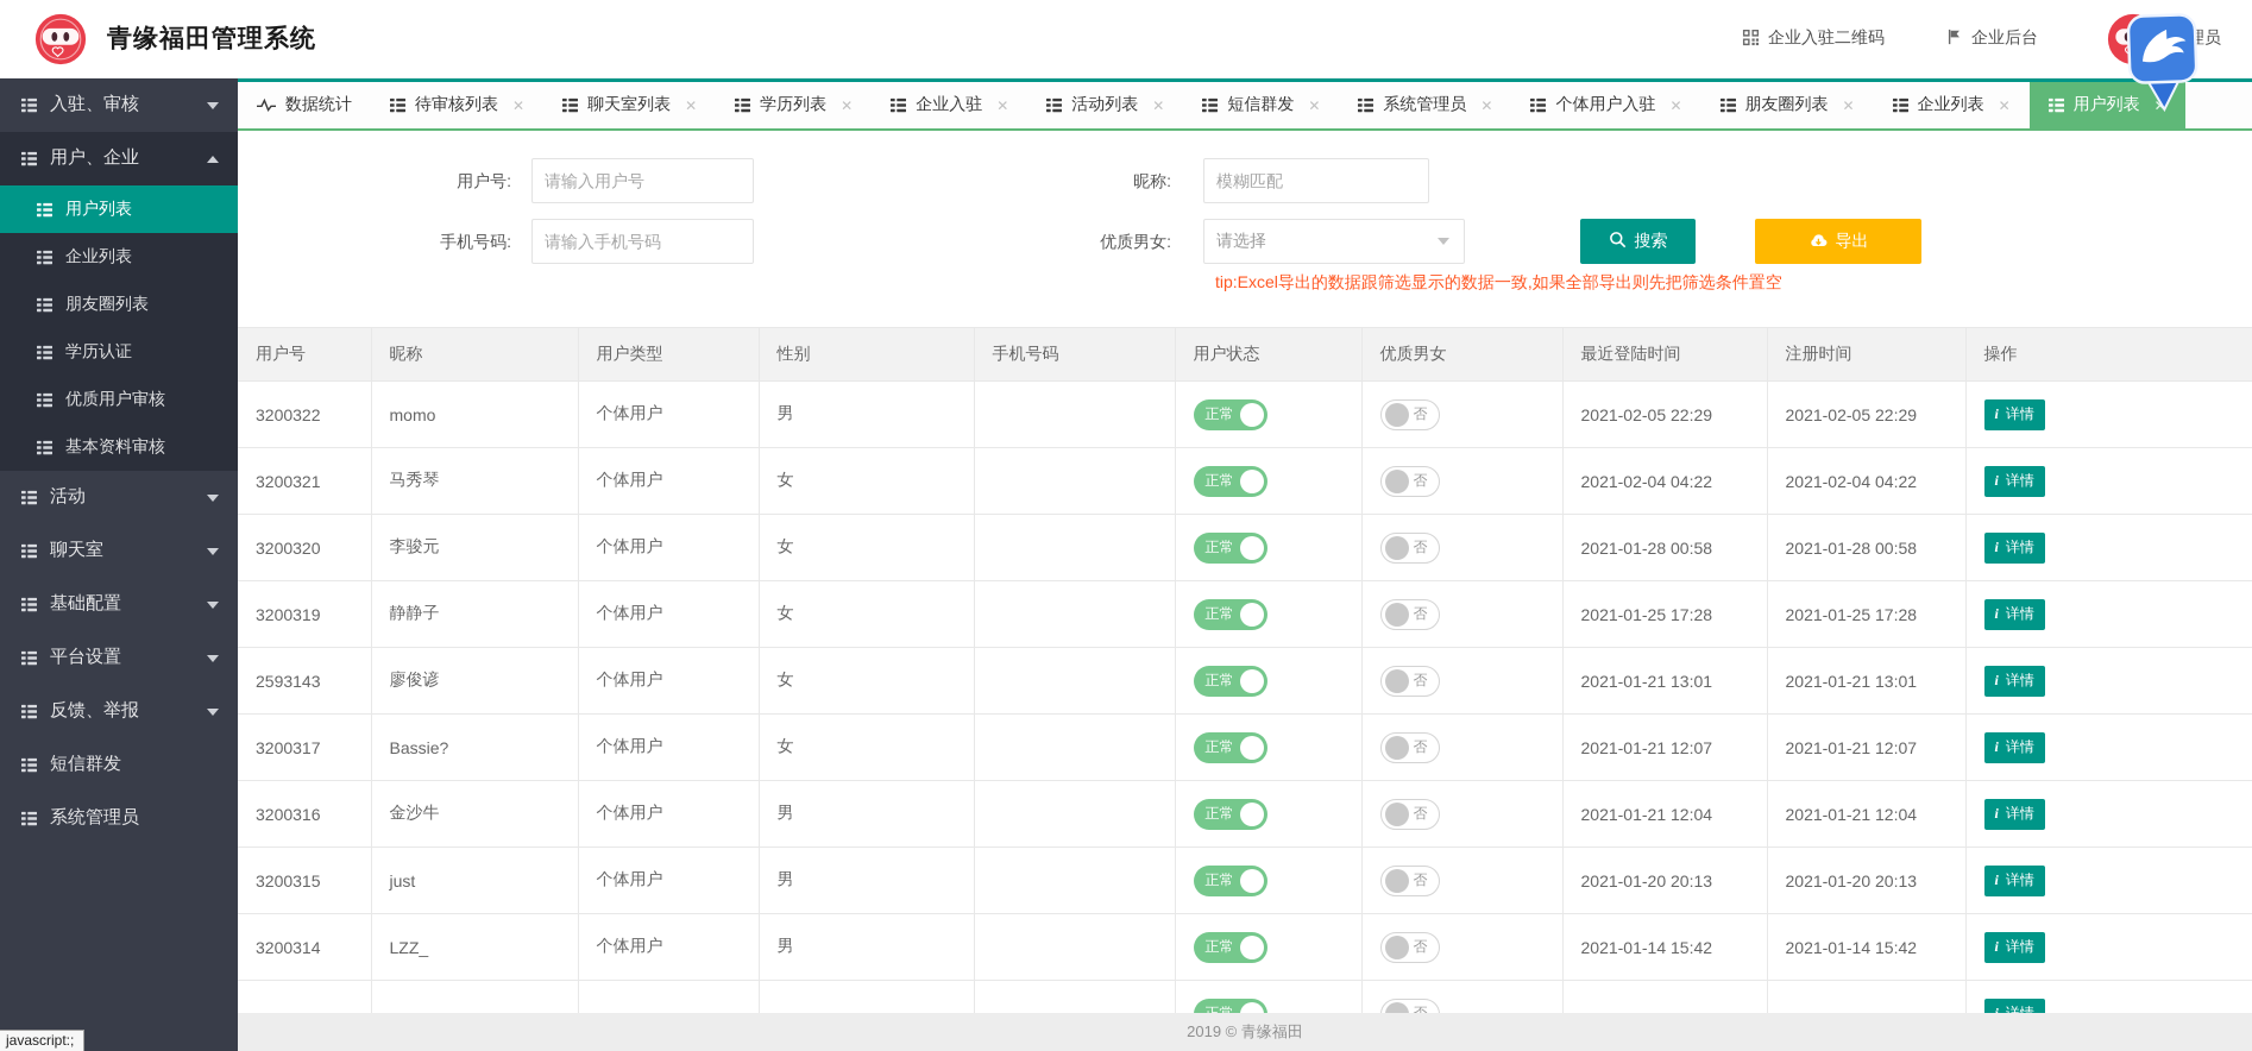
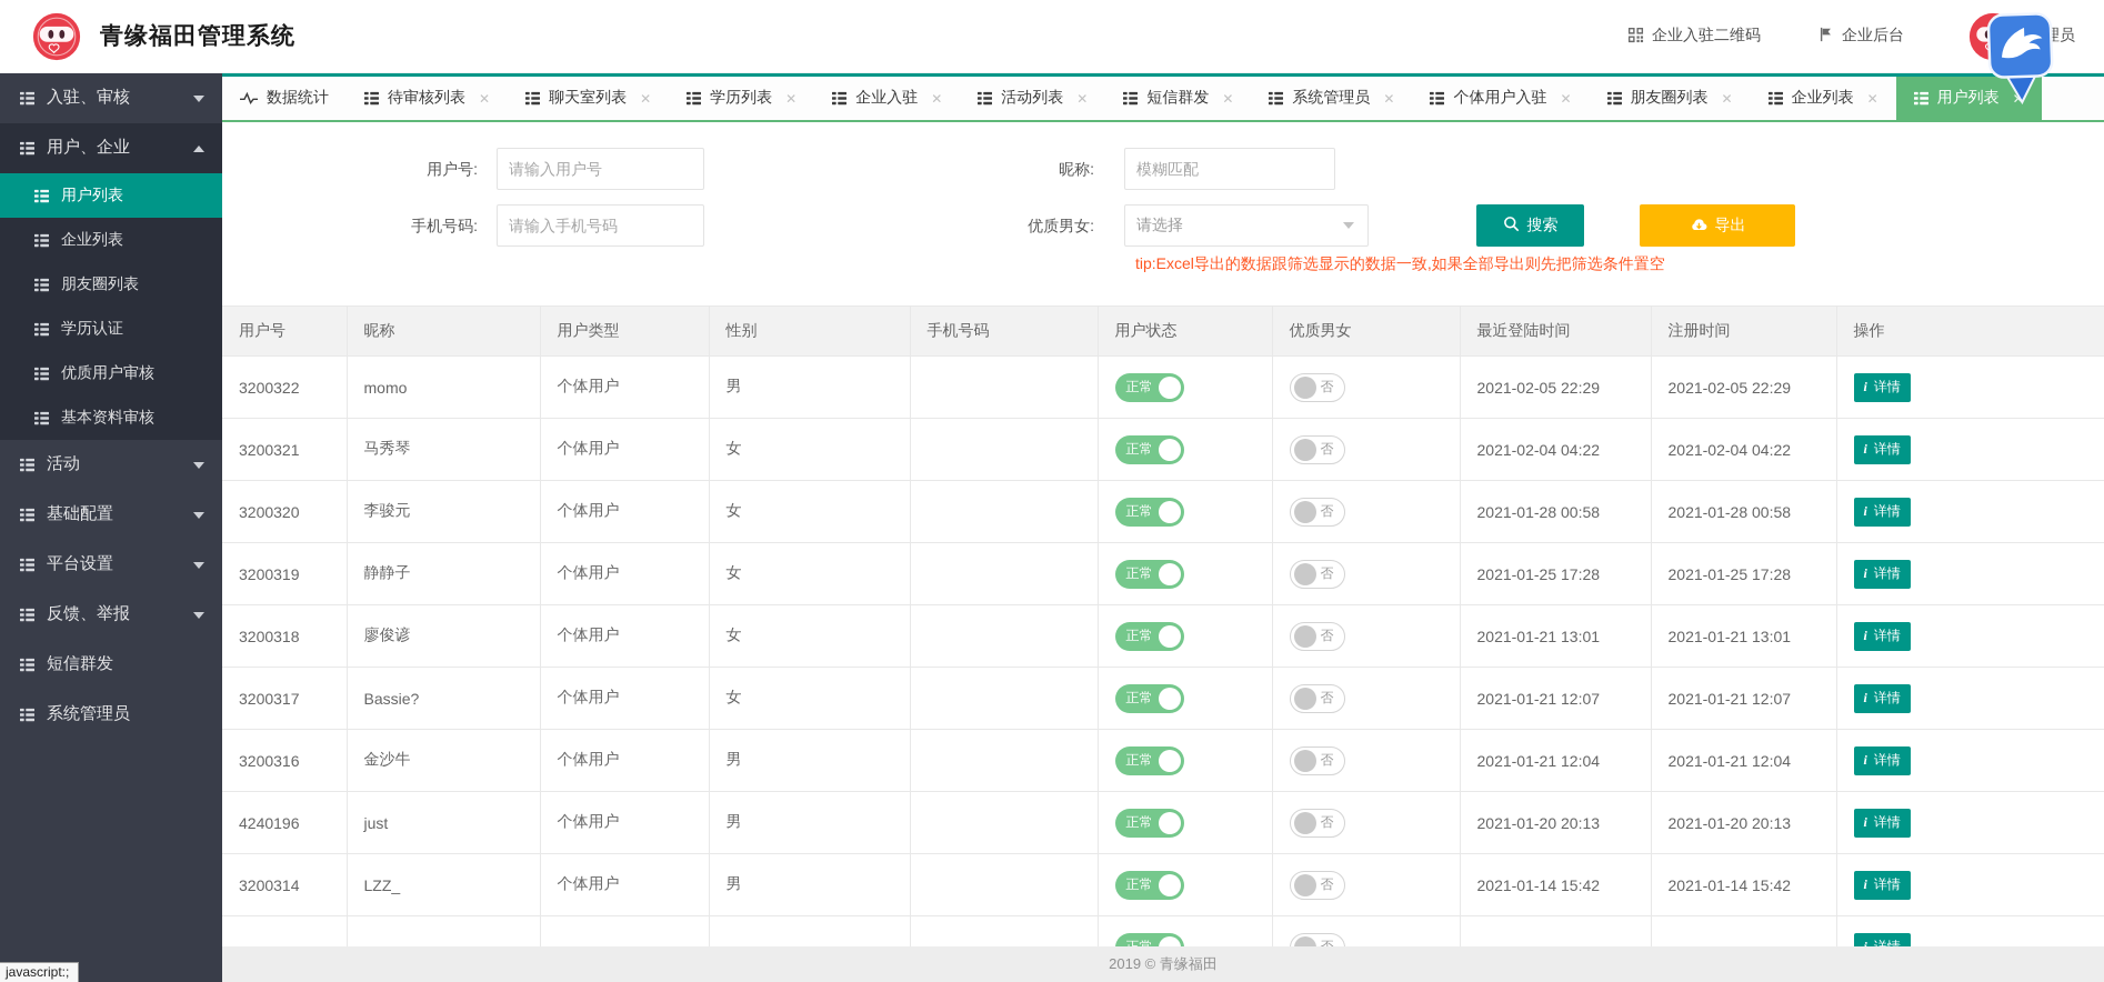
  青缘福田管理系统
  企业入驻二维码
  企业后台
  入驻、审核
  用户、企业
  用户列表
  企业列表
  朋友圈列表
  学历认证
  优质用户审核
  基本资料审核
  活动
- 聊天室
  基础配置
  平台设置
  反馈、举报
  短信群发
  系统管理员
  数据统计
  待审核列表
  ✕
  聊天室列表
  ✕
  学历列表
  ✕
  企业入驻
  ✕
  活动列表
  ✕
  短信群发
  ✕
  系统管理员
  ✕
  个体用户入驻
  ✕
  朋友圈列表
  ✕
  企业列表
  ✕
  用户列表
  ✕
  用户号:
  请输入用户号
  昵称:
  模糊匹配
  手机号码:
  请输入手机号码
  优质男女:
  请选择
  搜索
  导出
  tip:Excel导出的数据跟筛选显示的数据一致,如果全部导出则先把筛选条件置空
  用户号	昵称	用户类型	性别	手机号码	用户状态	优质男女	最近登陆时间	注册时间	操作
  3200322	momo	个体用户	男		正常	否	2021-02-05 22:29	2021-02-05 22:29	i 详情
  3200321	马秀琴	个体用户	女		正常	否	2021-02-04 04:22	2021-02-04 04:22	i 详情
  3200320	李骏元	个体用户	女		正常	否	2021-01-28 00:58	2021-01-28 00:58	i 详情
  3200319	静静子	个体用户	女		正常	否	2021-01-25 17:28	2021-01-25 17:28	i 详情
- 2593143	廖俊谚	个体用户	女		正常	否	2021-01-21 13:01	2021-01-21 13:01	i 详情
+ 3200318	廖俊谚	个体用户	女		正常	否	2021-01-21 13:01	2021-01-21 13:01	i 详情
  3200317	Bassie?	个体用户	女		正常	否	2021-01-21 12:07	2021-01-21 12:07	i 详情
  3200316	金沙牛	个体用户	男		正常	否	2021-01-21 12:04	2021-01-21 12:04	i 详情
- 3200315	just	个体用户	男		正常	否	2021-01-20 20:13	2021-01-20 20:13	i 详情
+ 4240196	just	个体用户	男		正常	否	2021-01-20 20:13	2021-01-20 20:13	i 详情
  3200314	LZZ_	个体用户	男		正常	否	2021-01-14 15:42	2021-01-14 15:42	i 详情
  2019 © 青缘福田
  javascript:;
